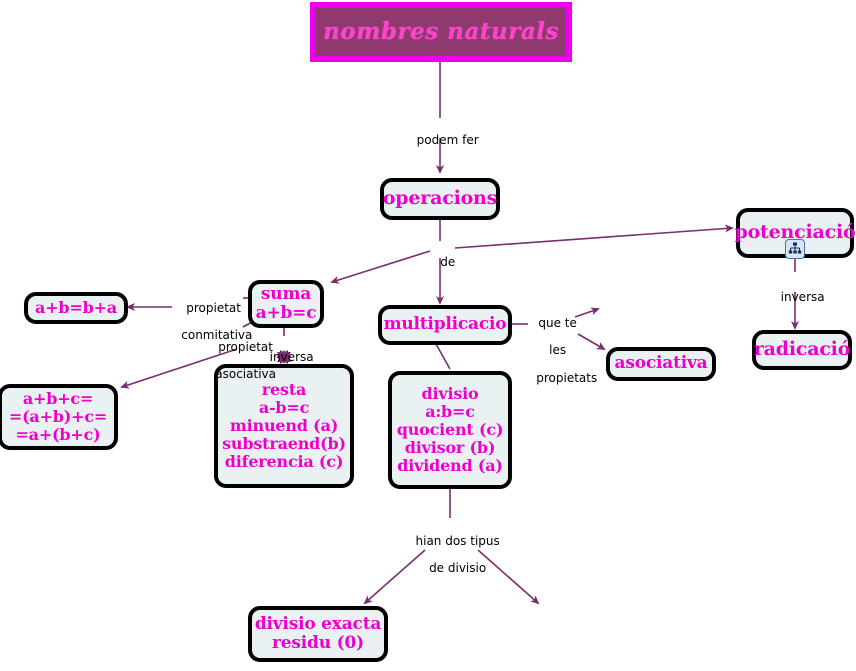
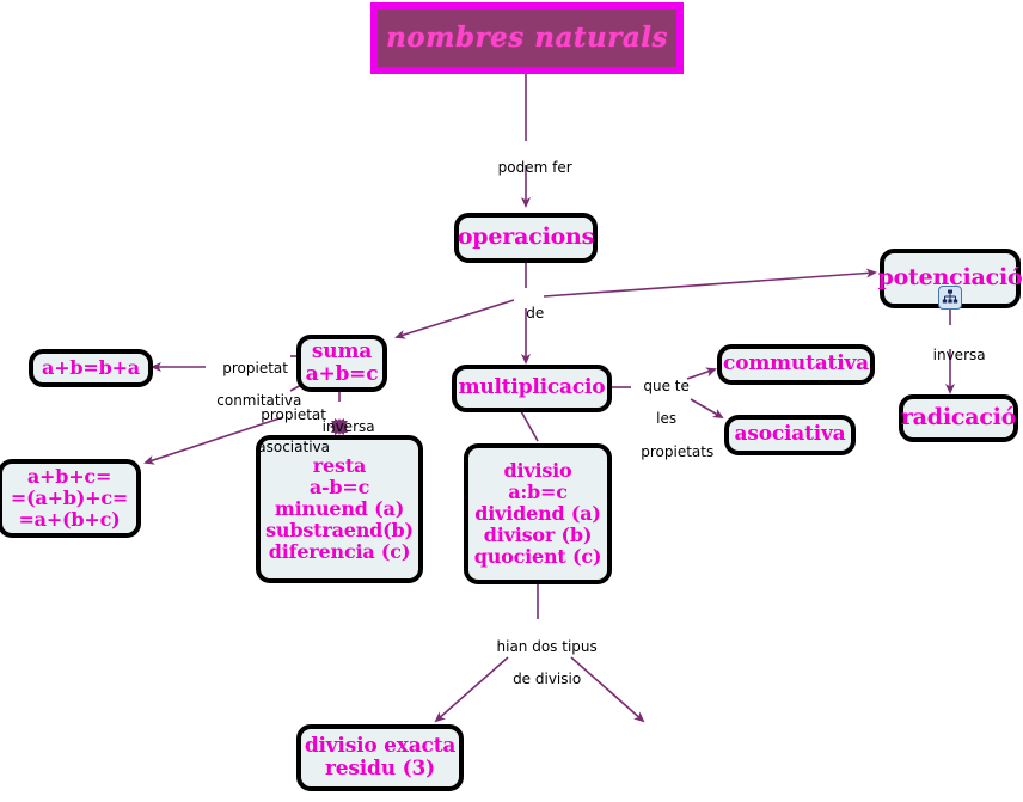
  nombres naturals
  operacions
  potenciació
  radicació
  suma
  a+b=c
  a+b=b+a
  a+b+c=
  =(a+b)+c=
  =a+(b+c)
  resta
  a-b=c
  minuend (a)
  substraend(b)
  diferencia (c)
  multiplicacio
+ commutativa
  asociativa
  divisio
  a:b=c
- quocient (c)
+ dividend (a)
  divisor (b)
- dividend (a)
+ quocient (c)
  divisio exacta
- residu (0)
+ residu (3)
  podem fer
  de
  propietat
  conmitativa
  propietat
  asociativa
  inversa
  que te
  les
  propietats
  hian dos tipus
  de divisio
  inversa
